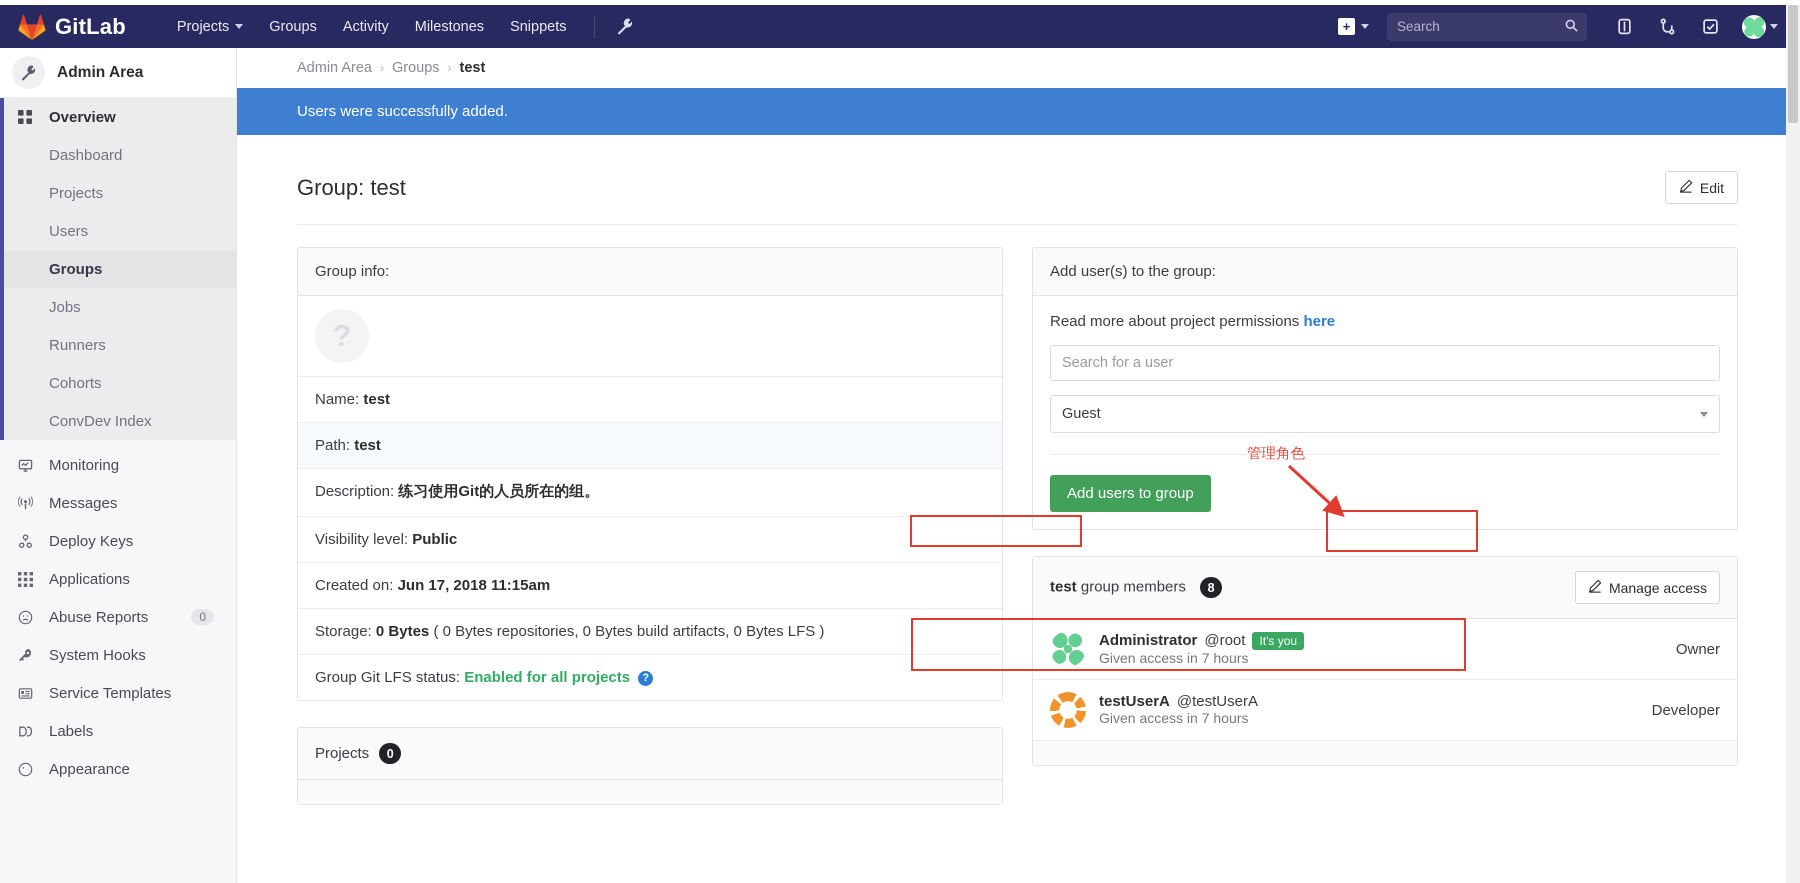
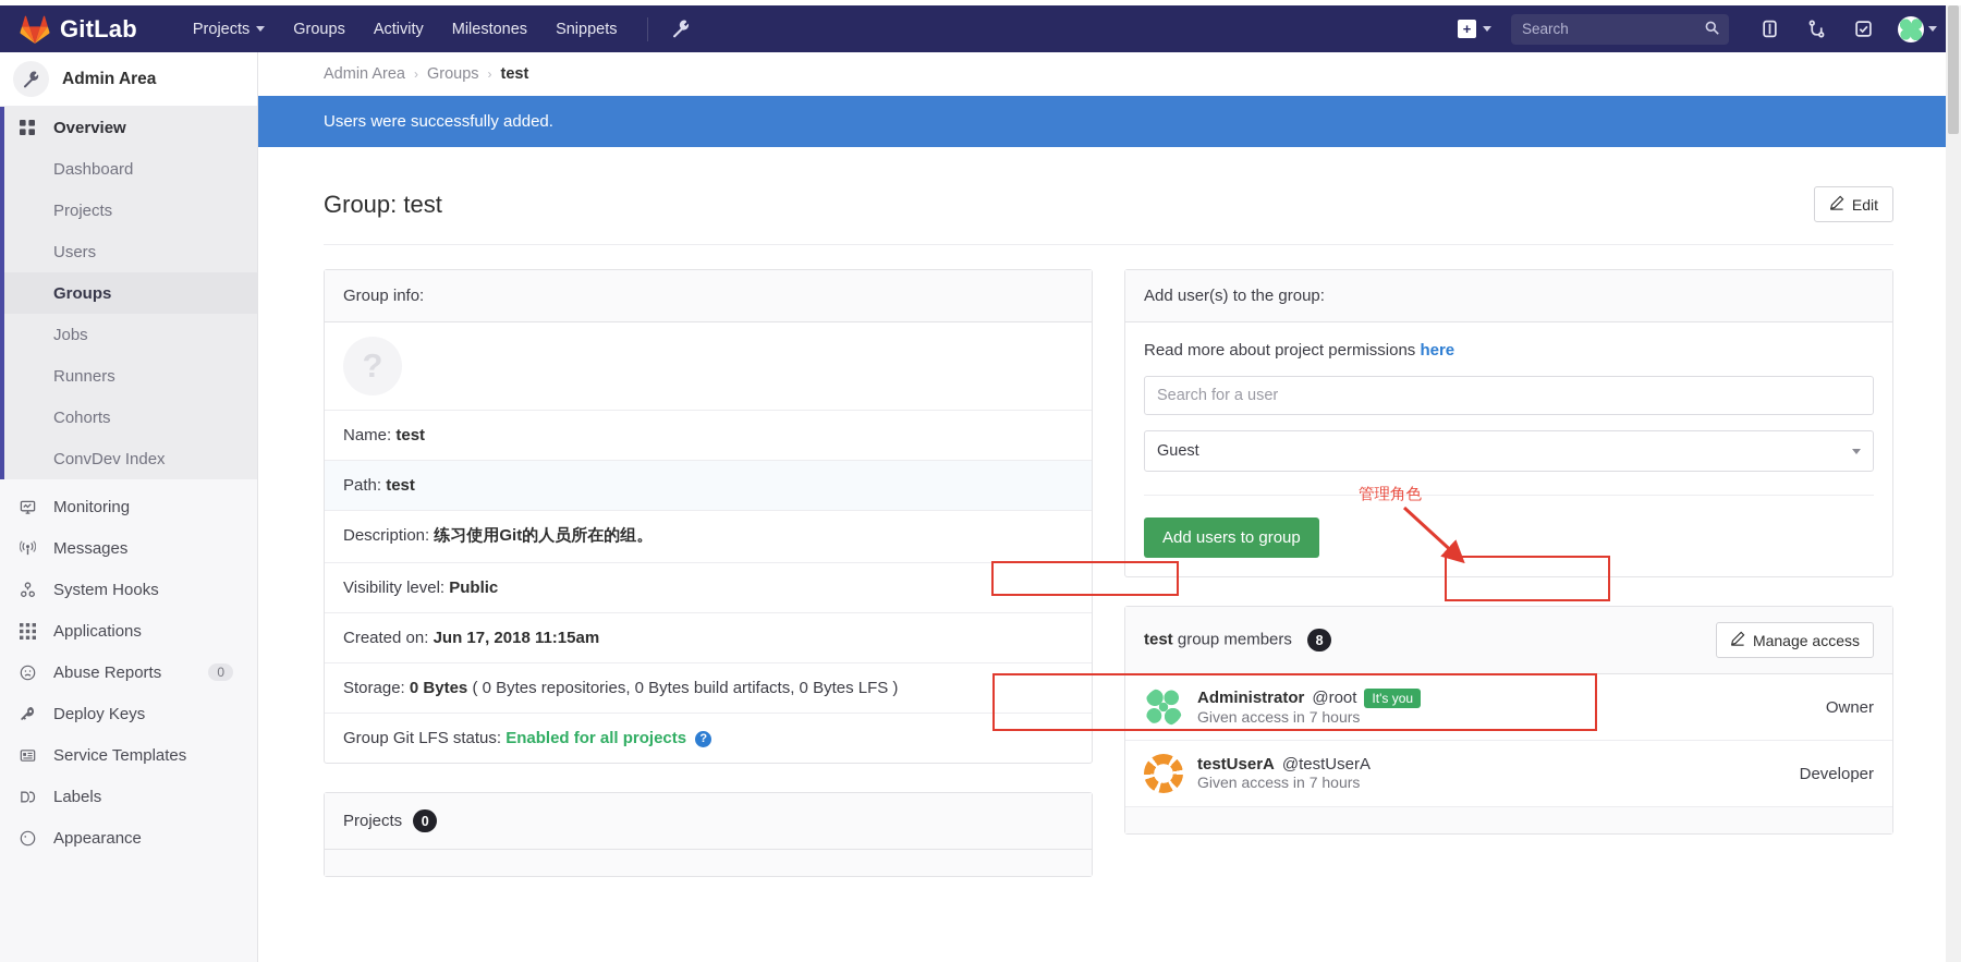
  GitLab
  Projects
  Groups
  Activity
  Milestones
  Snippets
  +
  Search
  Admin Area
  Overview
  Dashboard
  Projects
  Users
  Groups
  Jobs
  Runners
  Cohorts
  ConvDev Index
  Monitoring
  Messages
- Deploy Keys
+ System Hooks
  Applications
  Abuse Reports
  0
- System Hooks
+ Deploy Keys
  Service Templates
  Labels
  Appearance
  Admin Area
  ›
  Groups
  ›
  test
  Users were successfully added.
  Group: test
  Edit
  Group info:
  ?
  Name: test
  Path: test
  Description: 练习使用Git的人员所在的组。
  Visibility level: Public
  Created on: Jun 17, 2018 11:15am
  Storage: 0 Bytes ( 0 Bytes repositories, 0 Bytes build artifacts, 0 Bytes LFS )
  Group Git LFS status: Enabled for all projects ?
  Projects
  0
  Add user(s) to the group:
  Read more about project permissions here
  Search for a user
  Guest
  Add users to group
  test group members 8
  Manage access
  Administrator
  @root
  It's you
  Given access in 7 hours
  Owner
  testUserA
  @testUserA
  Given access in 7 hours
  Developer
  管理角色
